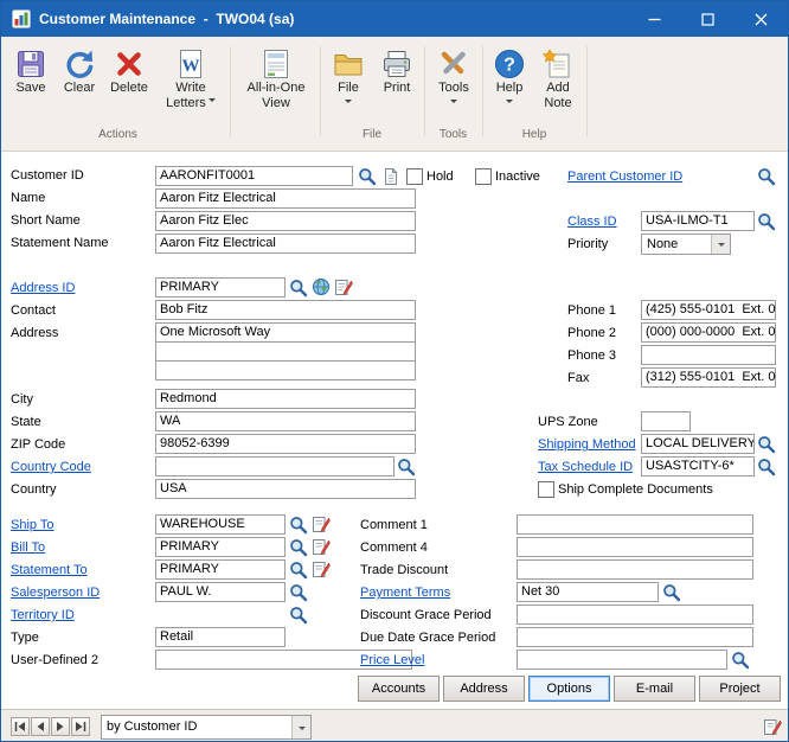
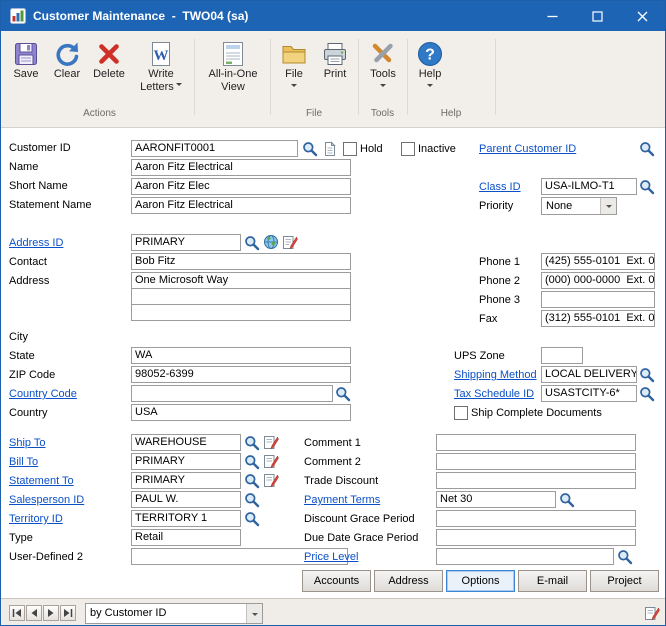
  Customer Maintenance - TWO04 (sa)
  Save
  Clear
  Delete
  W
  Write
  Letters
  All-in-One
  View
  File
  Print
  Tools
  ?
  Help
- Add
- Note
  Actions
  File
  Tools
  Help
  Customer ID
  AARONFIT0001
  Hold
  Inactive
  Parent Customer ID
  Name
  Aaron Fitz Electrical
  Short Name
  Aaron Fitz Elec
  Class ID
  USA-ILMO-T1
  Statement Name
  Aaron Fitz Electrical
  Priority
  None
  Address ID
  PRIMARY
  Contact
  Bob Fitz
  Phone 1
  (425) 555-0101 Ext. 0
  Address
  One Microsoft Way
  Phone 2
  (000) 000-0000 Ext. 0
  Phone 3
  Fax
  (312) 555-0101 Ext. 0
  City
- Redmond
  State
  WA
  UPS Zone
  ZIP Code
  98052-6399
  Shipping Method
  LOCAL DELIVERY
  Country Code
  Tax Schedule ID
  USASTCITY-6*
  Country
  USA
  Ship Complete Documents
  Ship To
  WAREHOUSE
  Comment 1
  Bill To
  PRIMARY
- Comment 4
+ Comment 2
  Statement To
  PRIMARY
  Trade Discount
  Salesperson ID
  PAUL W.
  Payment Terms
  Net 30
  Territory ID
+ TERRITORY 1
  Discount Grace Period
  Type
  Retail
  Due Date Grace Period
  User-Defined 2
  Price Level
  Accounts
  Address
  Options
  E-mail
  Project
  by Customer ID
